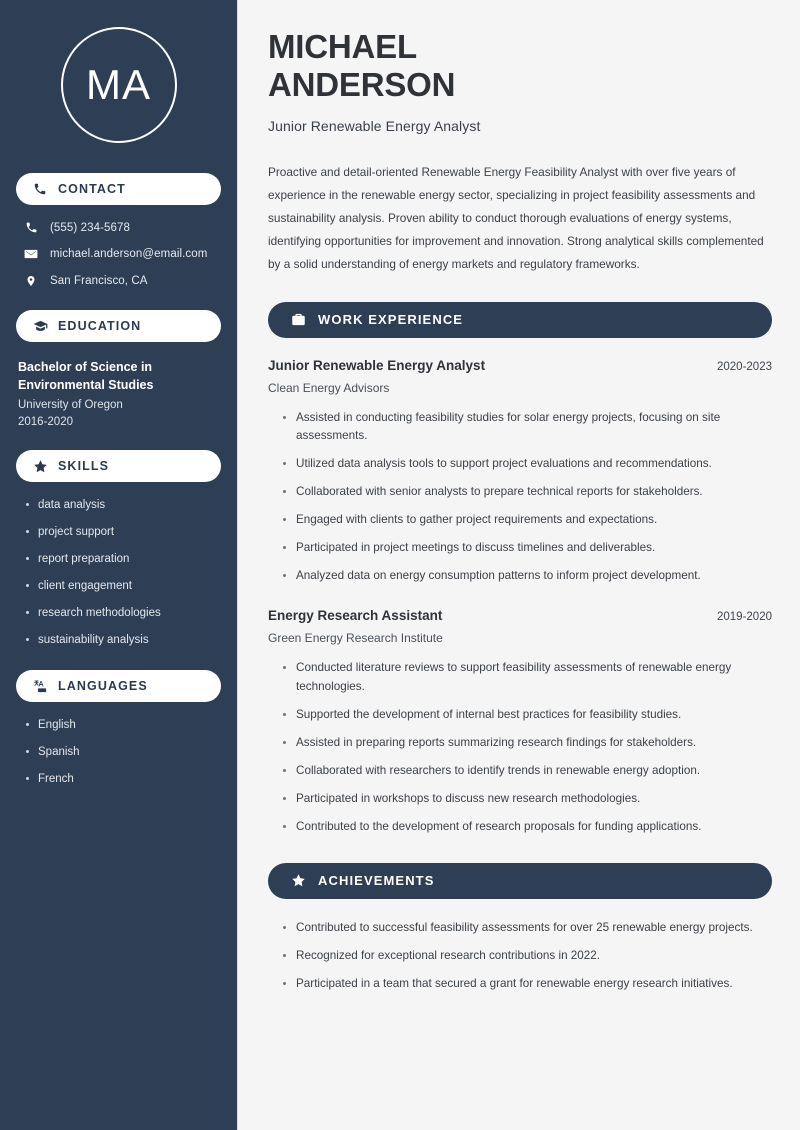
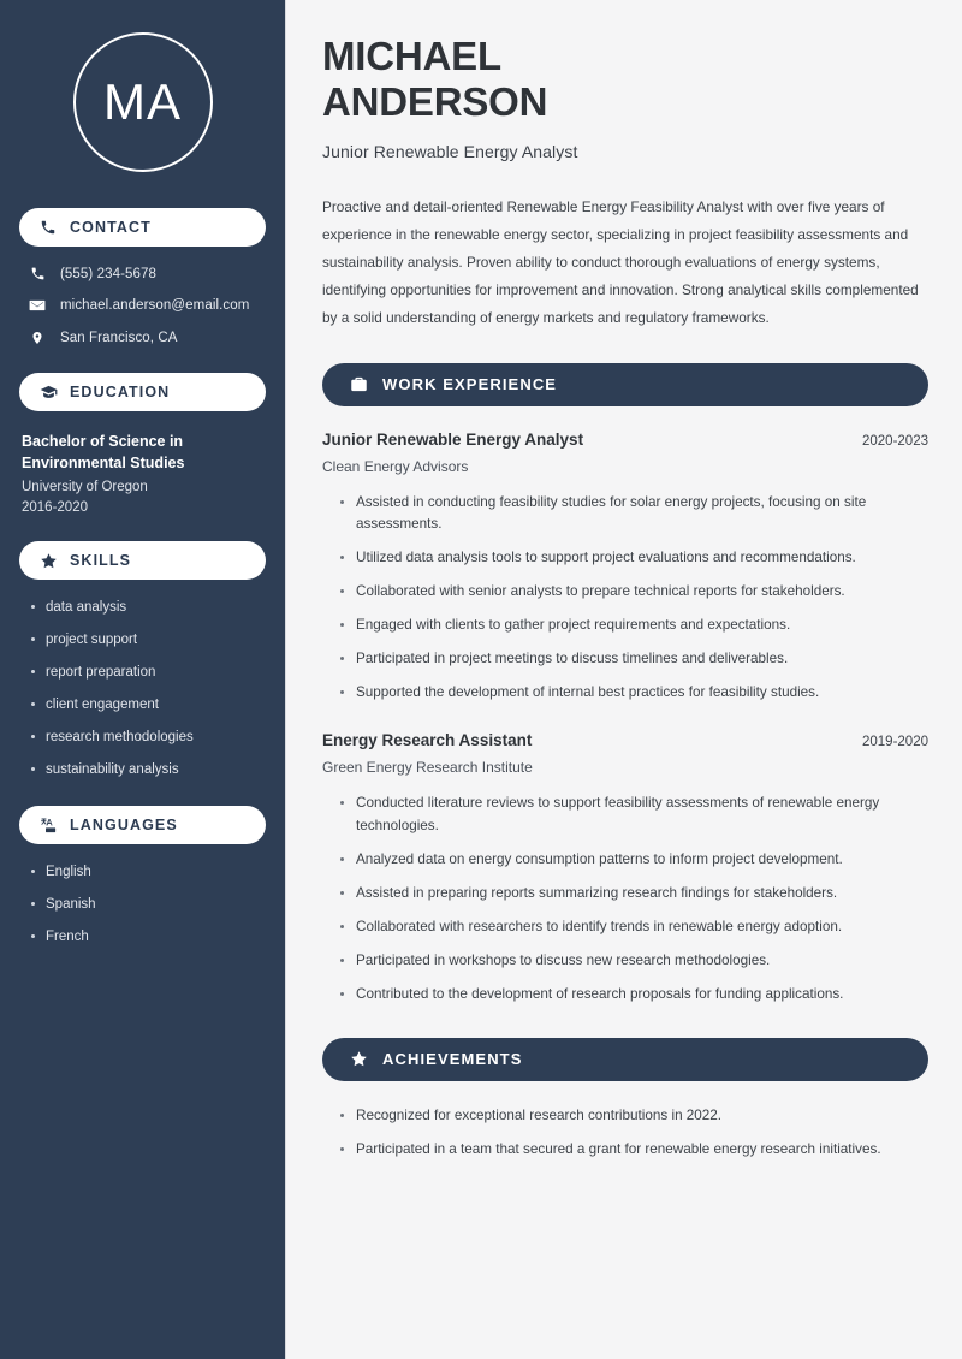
  MA
  CONTACT
  (555) 234-5678
  michael.anderson@email.com
  San Francisco, CA
  EDUCATION
  Bachelor of Science in Environmental Studies
  University of Oregon
  2016-2020
  SKILLS
  data analysis
  project support
  report preparation
  client engagement
  research methodologies
  sustainability analysis
  LANGUAGES
  English
  Spanish
  French
  MICHAEL
  ANDERSON
  Junior Renewable Energy Analyst
  Proactive and detail-oriented Renewable Energy Feasibility Analyst with over five years of experience in the renewable energy sector, specializing in project feasibility assessments and sustainability analysis. Proven ability to conduct thorough evaluations of energy systems, identifying opportunities for improvement and innovation. Strong analytical skills complemented by a solid understanding of energy markets and regulatory frameworks.
  WORK EXPERIENCE
  Junior Renewable Energy Analyst
  2020-2023
  Clean Energy Advisors
  Assisted in conducting feasibility studies for solar energy projects, focusing on site assessments.
  Utilized data analysis tools to support project evaluations and recommendations.
  Collaborated with senior analysts to prepare technical reports for stakeholders.
  Engaged with clients to gather project requirements and expectations.
  Participated in project meetings to discuss timelines and deliverables.
- Analyzed data on energy consumption patterns to inform project development.
+ Supported the development of internal best practices for feasibility studies.
  Energy Research Assistant
  2019-2020
  Green Energy Research Institute
  Conducted literature reviews to support feasibility assessments of renewable energy technologies.
- Supported the development of internal best practices for feasibility studies.
+ Analyzed data on energy consumption patterns to inform project development.
  Assisted in preparing reports summarizing research findings for stakeholders.
  Collaborated with researchers to identify trends in renewable energy adoption.
  Participated in workshops to discuss new research methodologies.
  Contributed to the development of research proposals for funding applications.
  ACHIEVEMENTS
- Contributed to successful feasibility assessments for over 25 renewable energy projects.
  Recognized for exceptional research contributions in 2022.
  Participated in a team that secured a grant for renewable energy research initiatives.
